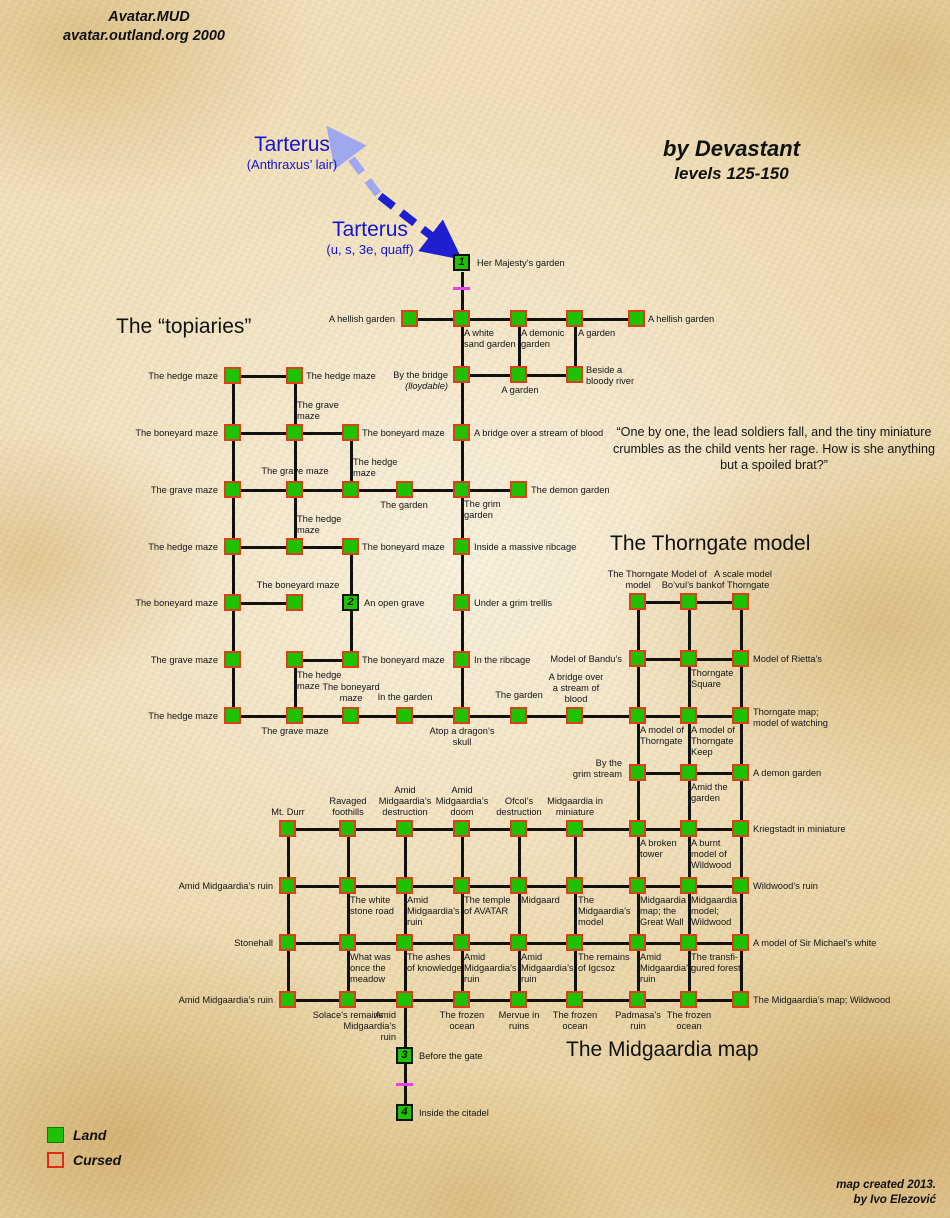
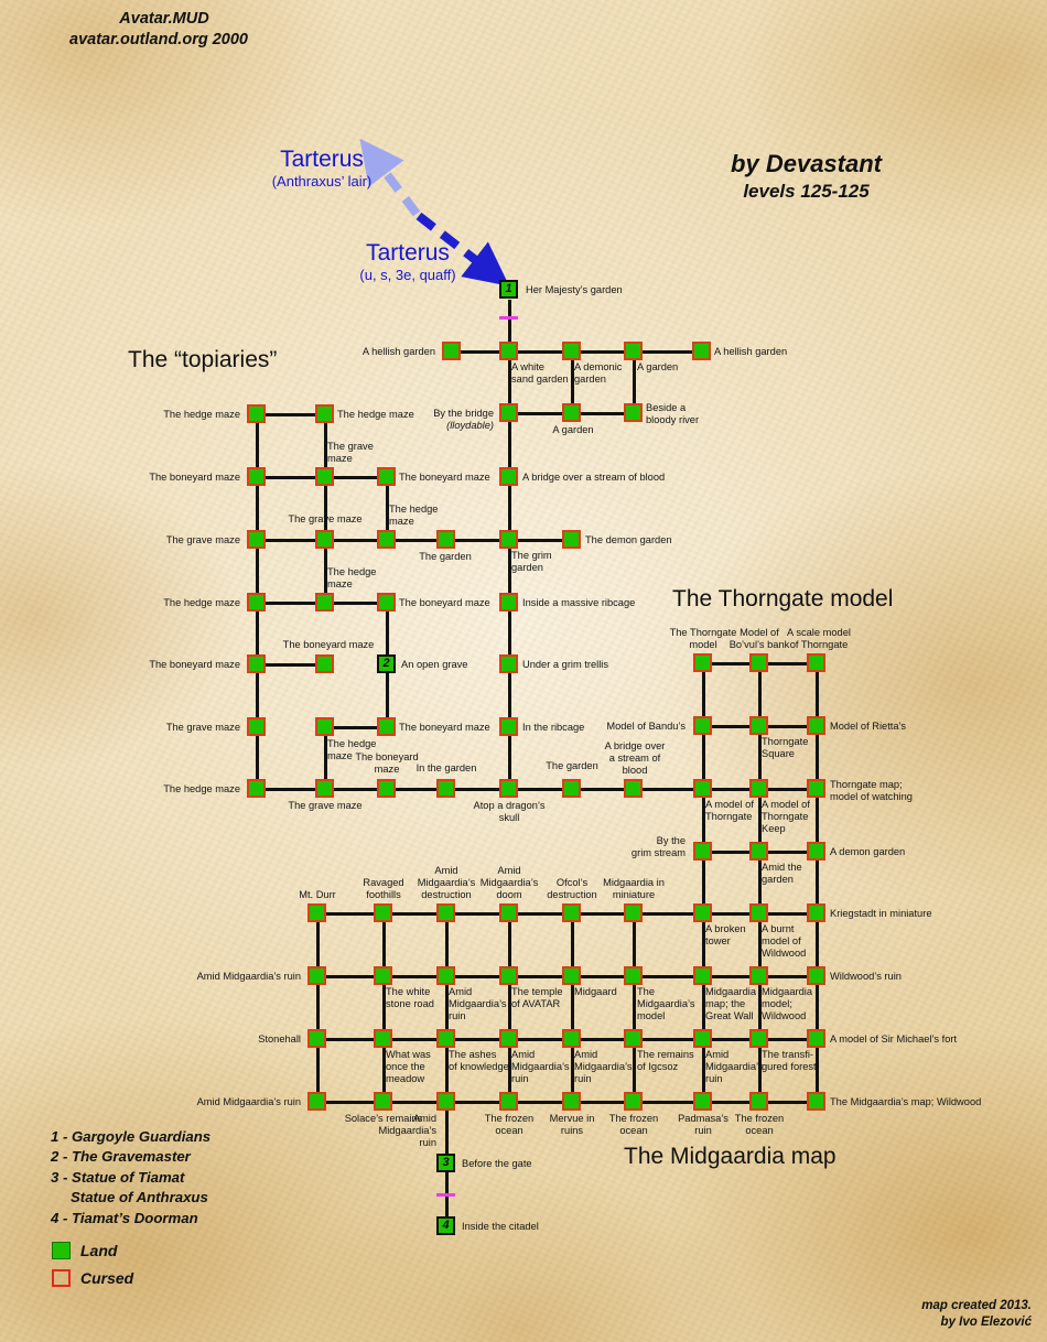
  Avatar.MUD
  avatar.outland.org 2000
  by Devastant
- levels 125-150
+ levels 125-125
  Tarterus
  (Anthraxus’ lair)
  Tarterus
  (u, s, 3e, quaff)
  The “topiaries”
  The Thorngate model
  The Midgaardia map
- “One by one, the lead soldiers fall, and the tiny miniature crumbles as the child vents her rage. How is she anything but a spoiled brat?”
  1
  Her Majesty’s garden
  A hellish garden
  A white
  sand garden
  A demonic
  garden
  A garden
  A hellish garden
  By the bridge
  (lloydable)
  A garden
  Beside a
  bloody river
  A bridge over a stream of blood
  The grim
  garden
  The demon garden
  Inside a massive ribcage
  Under a grim trellis
  In the ribcage
  Atop a dragon’s
  skull
  The garden
  A bridge over
  a stream of
  blood
  The hedge maze
  The hedge maze
  The boneyard maze
  The grave
  maze
  The boneyard maze
  The grave maze
  The grave maze
  The hedge
  maze
  The garden
  The hedge maze
  The hedge
  maze
  The boneyard maze
  The boneyard maze
  The boneyard maze
  2
  An open grave
  The grave maze
  The hedge
  maze
  The boneyard maze
  The hedge maze
  The grave maze
  The boneyard
  maze
  In the garden
  The Thorngate
  model
  Model of
  Bo’vul’s bank
  A scale model
  of Thorngate
  Model of Bandu’s
  Thorngate
  Square
  Model of Rietta’s
  A model of
  Thorngate
  A model of
  Thorngate
  Keep
  Thorngate map;
  model of watching
  By the
  grim stream
  Amid the
  garden
  A demon garden
  Mt. Durr
  Ravaged
  foothills
  Amid
  Midgaardia’s
  destruction
  Amid
  Midgaardia’s
  doom
  Ofcol’s
  destruction
  Midgaardia in
  miniature
  A broken
  tower
  A burnt
  model of
  Wildwood
  Kriegstadt in miniature
  Amid Midgaardia’s ruin
  The white
  stone road
  Amid
  Midgaardia’s
  ruin
  The temple
  of AVATAR
  Midgaard
  The
  Midgaardia’s
  model
  Midgaardia
  map; the
  Great Wall
  Midgaardia
  model;
  Wildwood
  Wildwood’s ruin
  Stonehall
  What was
  once the
  meadow
  The ashes
  of knowledge
  Amid
  Midgaardia’s
  ruin
  Amid
  Midgaardia’s
  ruin
  The remains
  of Igcsoz
  Amid
  Midgaardia’s
  ruin
  The transfi-
  gured forest
- A model of Sir Michael’s white
+ A model of Sir Michael’s fort
  Amid Midgaardia’s ruin
  Solace’s remains
  Amid
  Midgaardia’s
  ruin
  The frozen
  ocean
  Mervue in
  ruins
  The frozen
  ocean
  Padmasa’s
  ruin
  The frozen
  ocean
  The Midgaardia’s map; Wildwood
  3
  Before the gate
  4
  Inside the citadel
+ 1 - Gargoyle Guardians
+ 2 - The Gravemaster
+ 3 - Statue of Tiamat
+ Statue of Anthraxus
+ 4 - Tiamat’s Doorman
  Land
  Cursed
  map created 2013.
  by Ivo Elezović
